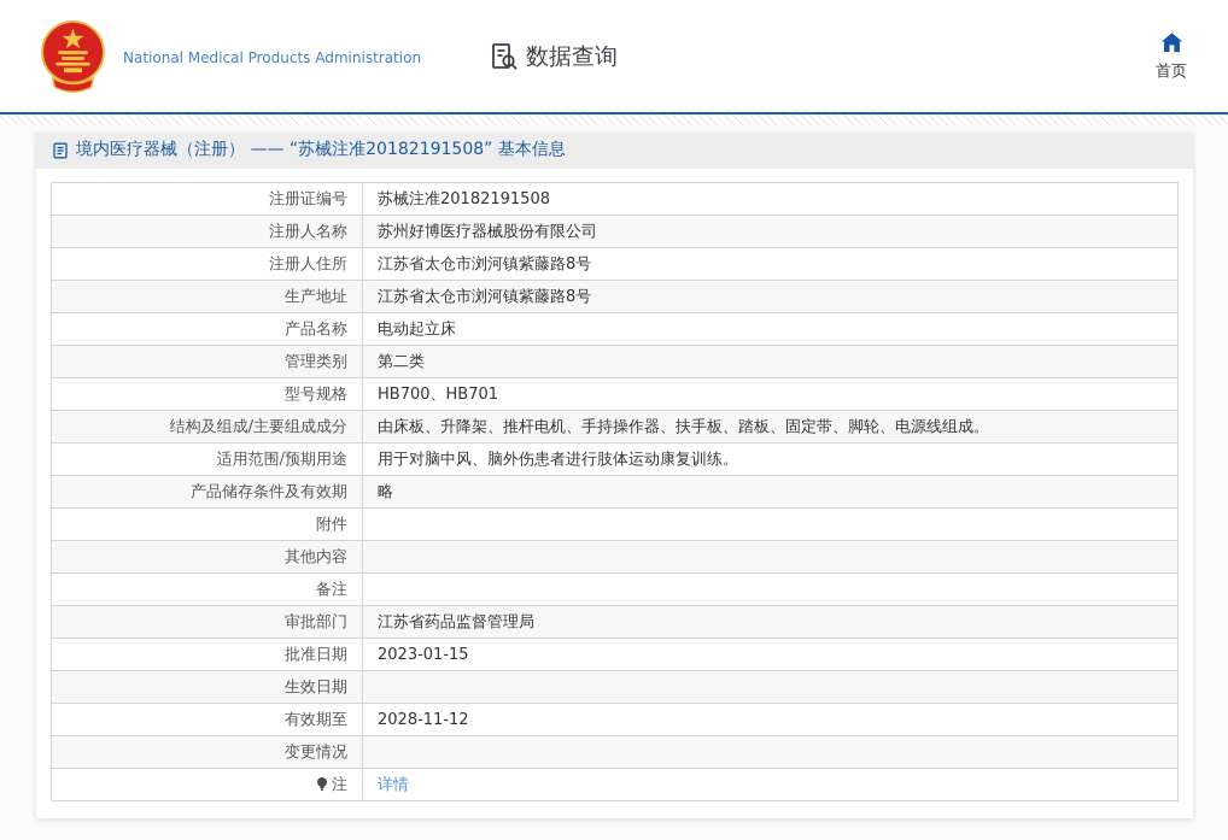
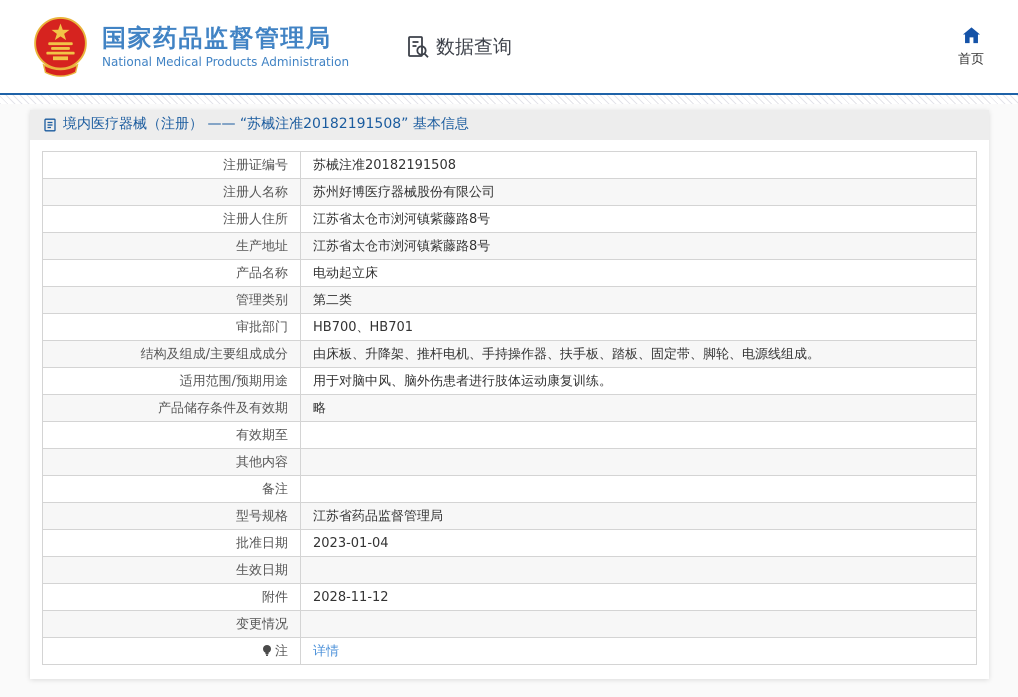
+ 国家药品监督管理局
  National Medical Products Administration
  数据查询
  首页
  境内医疗器械（注册） —— “苏械注准20182191508” 基本信息
  注册证编号	苏械注准20182191508
  注册人名称	苏州好博医疗器械股份有限公司
  注册人住所	江苏省太仓市浏河镇紫藤路8号
  生产地址	江苏省太仓市浏河镇紫藤路8号
  产品名称	电动起立床
  管理类别	第二类
- 型号规格	HB700、HB701
+ 审批部门	HB700、HB701
  结构及组成/主要组成成分	由床板、升降架、推杆电机、手持操作器、扶手板、踏板、固定带、脚轮、电源线组成。
  适用范围/预期用途	用于对脑中风、脑外伤患者进行肢体运动康复训练。
  产品储存条件及有效期	略
- 附件
+ 有效期至
  其他内容
  备注
- 审批部门	江苏省药品监督管理局
+ 型号规格	江苏省药品监督管理局
- 批准日期	2023-01-15
+ 批准日期	2023-01-04
  生效日期
- 有效期至	2028-11-12
+ 附件	2028-11-12
  变更情况
  注	详情
